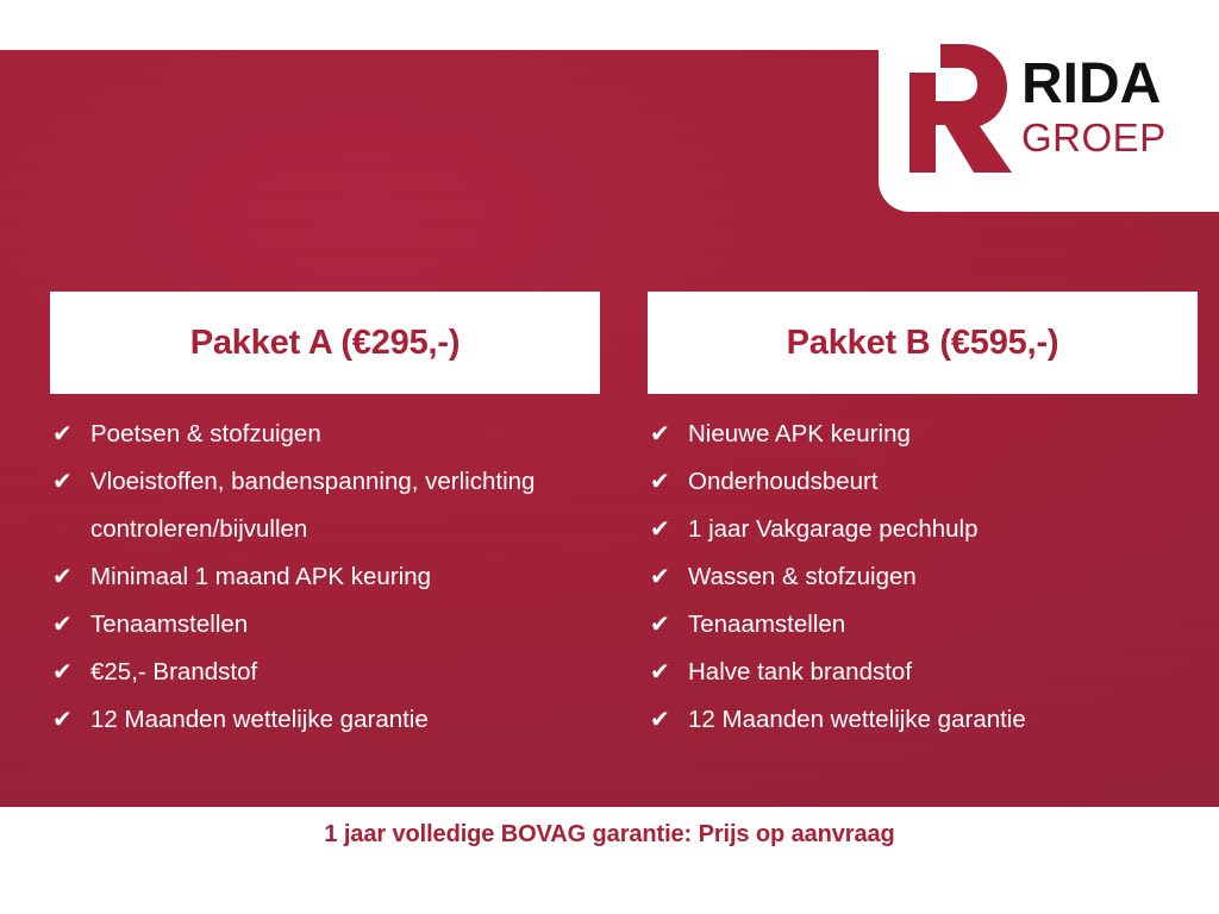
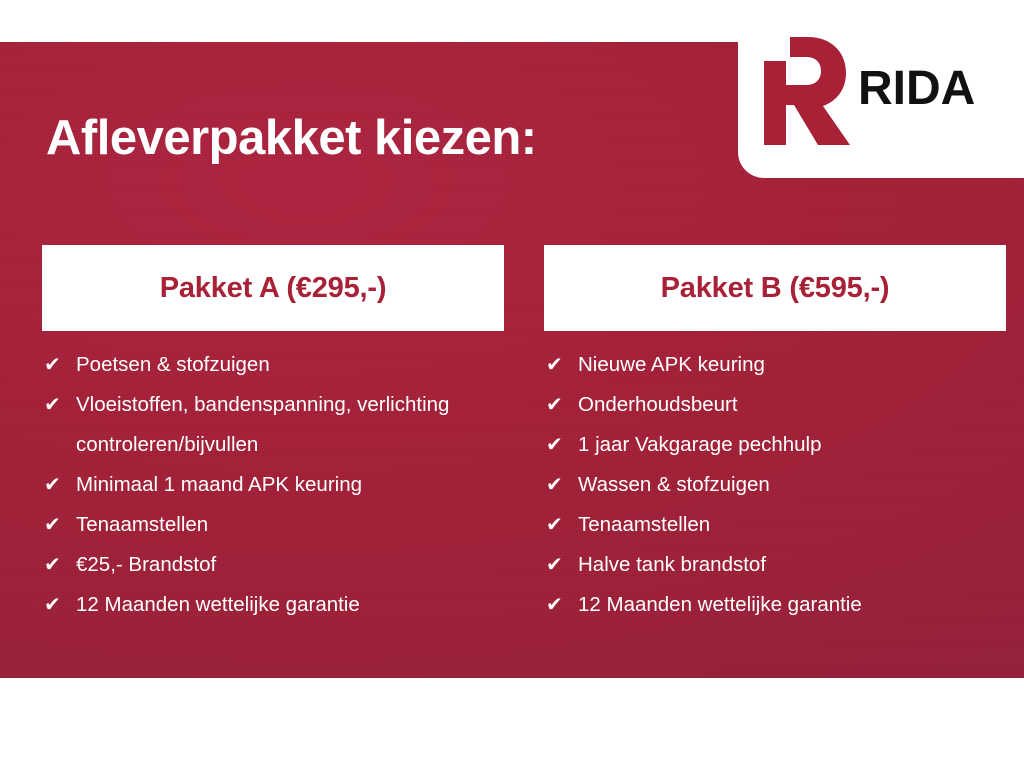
+ Afleverpakket kiezen:
  RIDA
- GROEP
  Pakket A (€295,-)
  ✔
  Poetsen & stofzuigen
  ✔
  Vloeistoffen, bandenspanning, verlichting controleren/bijvullen
  ✔
  Minimaal 1 maand APK keuring
  ✔
  Tenaamstellen
  ✔
  €25,- Brandstof
  ✔
  12 Maanden wettelijke garantie
  Pakket B (€595,-)
  ✔
  Nieuwe APK keuring
  ✔
  Onderhoudsbeurt
  ✔
  1 jaar Vakgarage pechhulp
  ✔
  Wassen & stofzuigen
  ✔
  Tenaamstellen
  ✔
  Halve tank brandstof
  ✔
  12 Maanden wettelijke garantie
- 1 jaar volledige BOVAG garantie: Prijs op aanvraag
